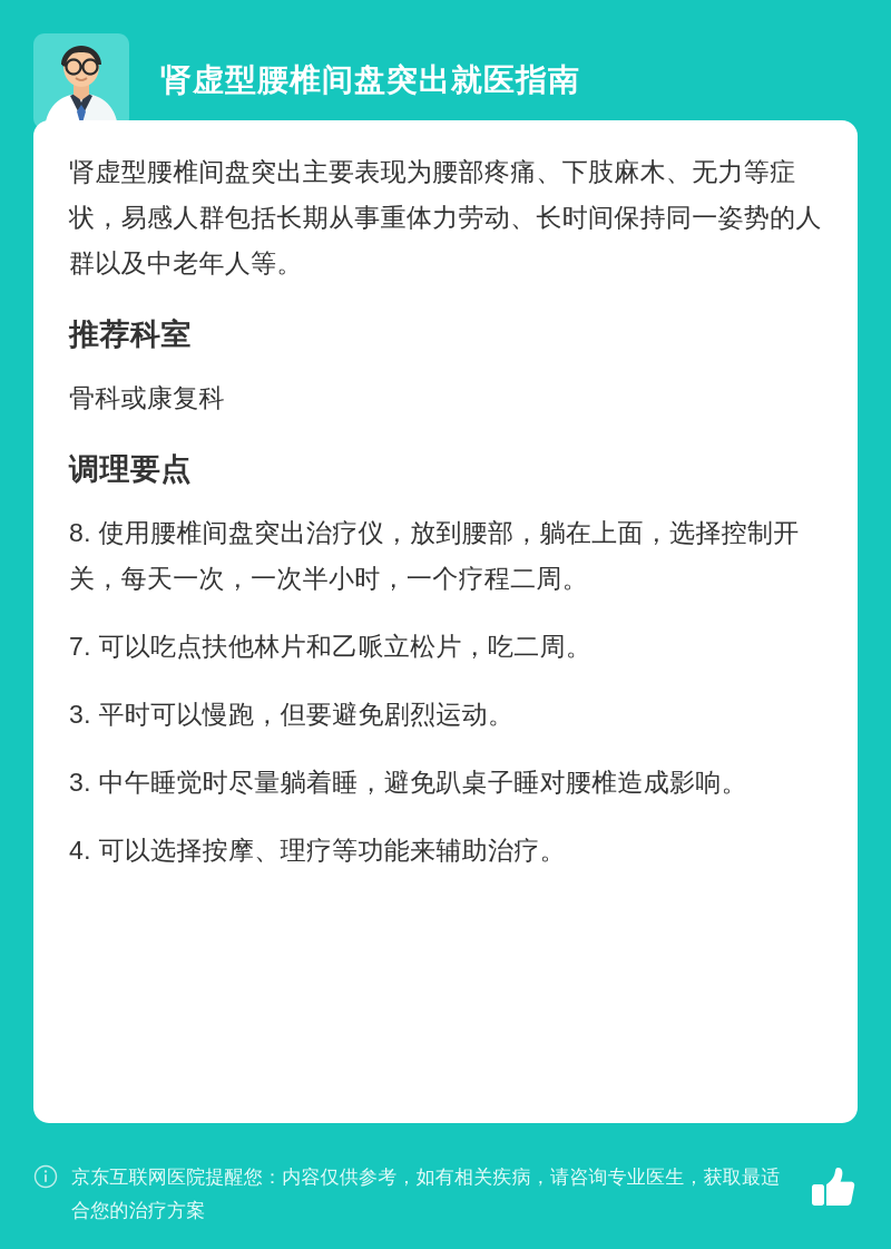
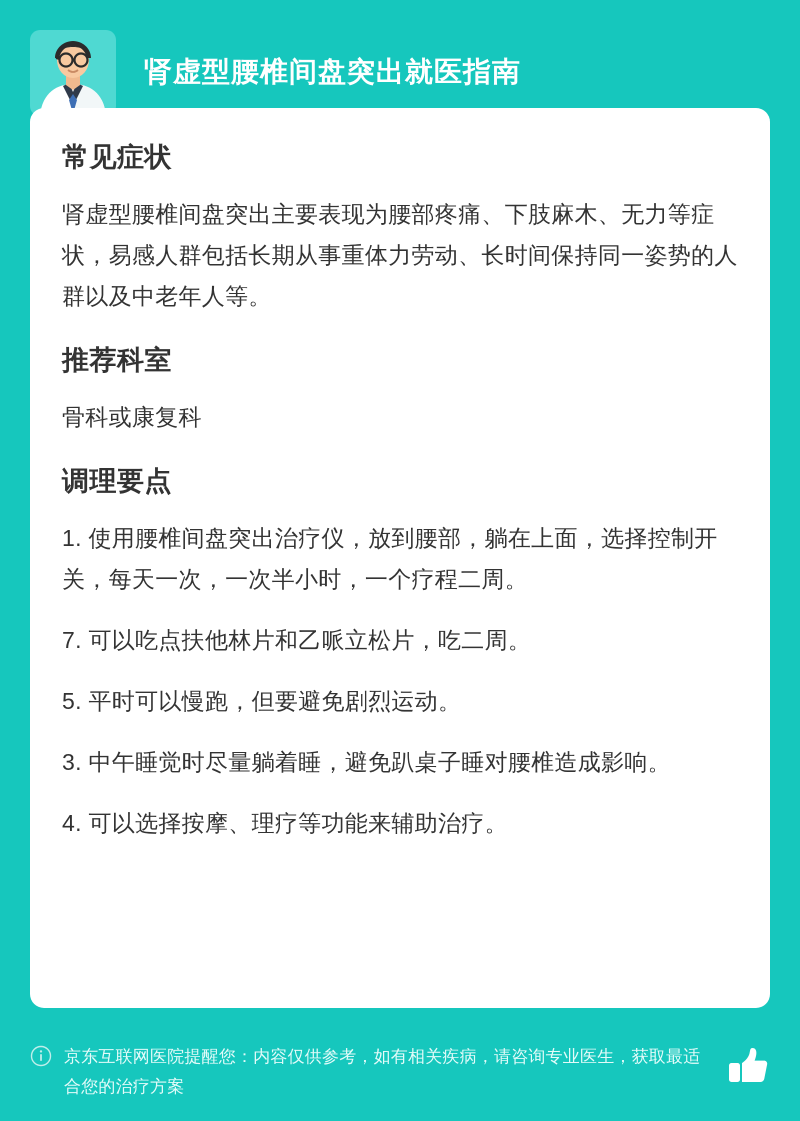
  肾虚型腰椎间盘突出就医指南
+ 常见症状
  肾虚型腰椎间盘突出主要表现为腰部疼痛、下肢麻木、无力等症状，易感人群包括长期从事重体力劳动、长时间保持同一姿势的人群以及中老年人等。
  推荐科室
  骨科或康复科
  调理要点
- 8. 使用腰椎间盘突出治疗仪，放到腰部，躺在上面，选择控制开关，每天一次，一次半小时，一个疗程二周。
+ 1. 使用腰椎间盘突出治疗仪，放到腰部，躺在上面，选择控制开关，每天一次，一次半小时，一个疗程二周。
  7. 可以吃点扶他林片和乙哌立松片，吃二周。
- 3. 平时可以慢跑，但要避免剧烈运动。
+ 5. 平时可以慢跑，但要避免剧烈运动。
  3. 中午睡觉时尽量躺着睡，避免趴桌子睡对腰椎造成影响。
  4. 可以选择按摩、理疗等功能来辅助治疗。
  京东互联网医院提醒您：内容仅供参考，如有相关疾病，请咨询专业医生，获取最适合您的治疗方案
